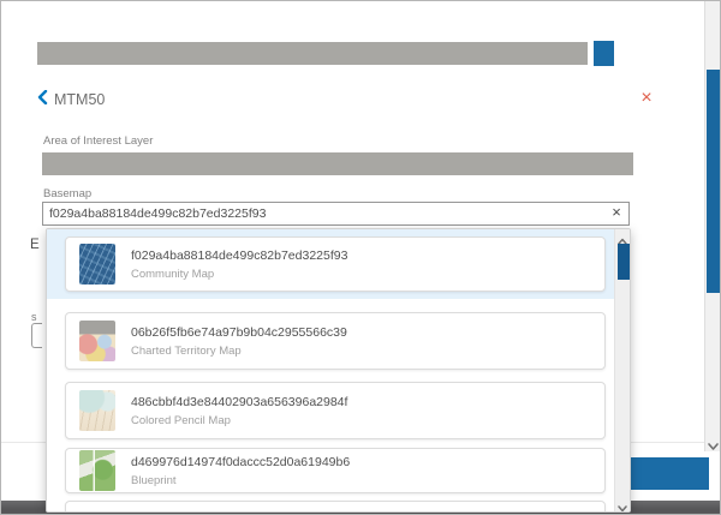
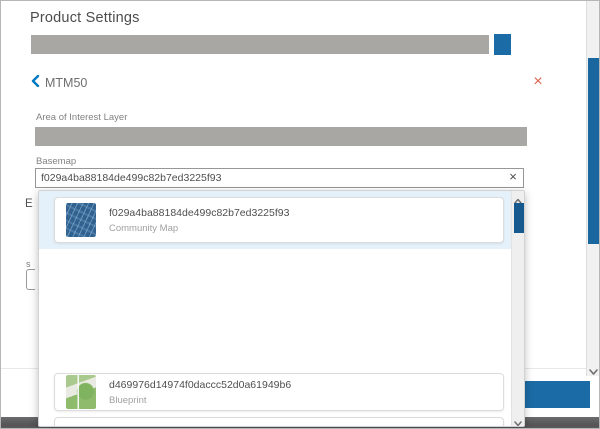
+ Product Settings
  MTM50
  ×
  Area of Interest Layer
  Basemap
  f029a4ba88184de499c82b7ed3225f93
  ×
  E
  s
  f029a4ba88184de499c82b7ed3225f93
  Community Map
- 06b26f5fb6e74a97b9b04c2955566c39
- Charted Territory Map
- 486cbbf4d3e84402903a656396a2984f
- Colored Pencil Map
  d469976d14974f0daccc52d0a61949b6
  Blueprint
